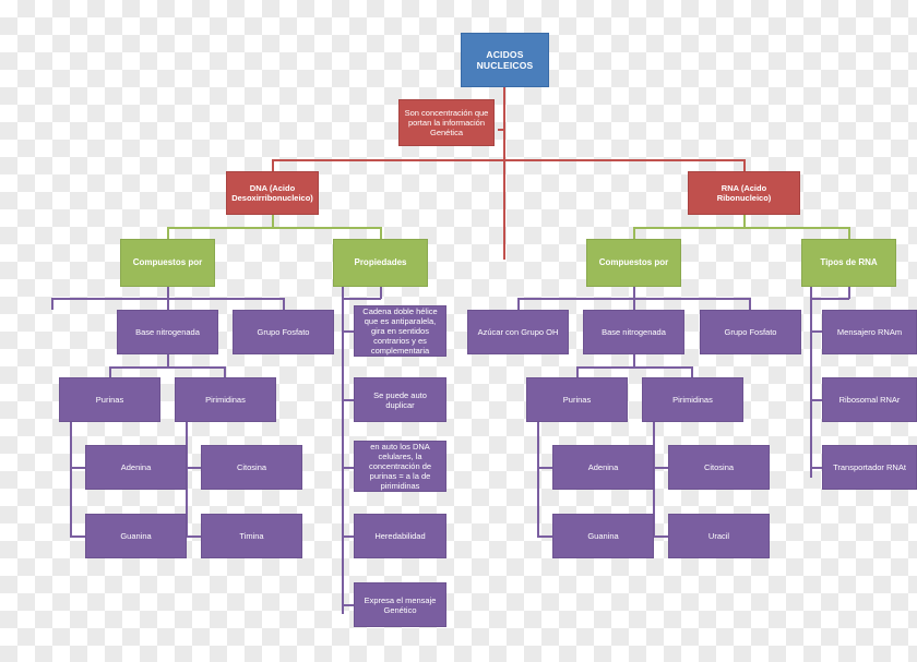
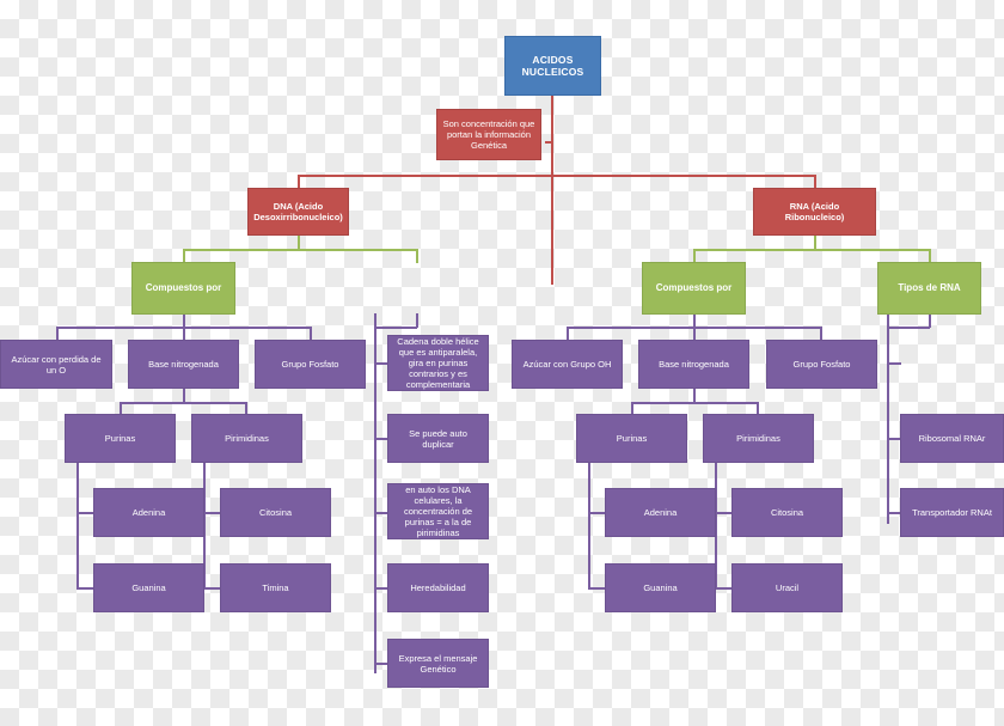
  ACIDOS NUCLEICOS
  Son concentración que portan la información Genética
  DNA (Acido Desoxirribonucleico)
  RNA (Acido Ribonucleico)
  Compuestos por
- Propiedades
  Compuestos por
  Tipos de RNA
+ Azúcar con perdida de un O
  Base nitrogenada
  Grupo Fosfato
  Purinas
  Pirimidinas
  Adenina
  Guanina
  Citosina
  Timina
- Cadena doble hélice que es antiparalela, gira en sentidos contrarios y es complementaria
+ Cadena doble hélice que es antiparalela, gira en purinas contrarios y es complementaria
  Se puede auto duplicar
  en auto los DNA celulares, la concentración de purinas = a la de pirimidinas
  Heredabilidad
  Expresa el mensaje Genético
  Azúcar con Grupo OH
  Base nitrogenada
  Grupo Fosfato
  Purinas
  Pirimidinas
  Adenina
  Guanina
  Citosina
  Uracil
- Mensajero RNAm
  Ribosomal RNAr
  Transportador RNAt
